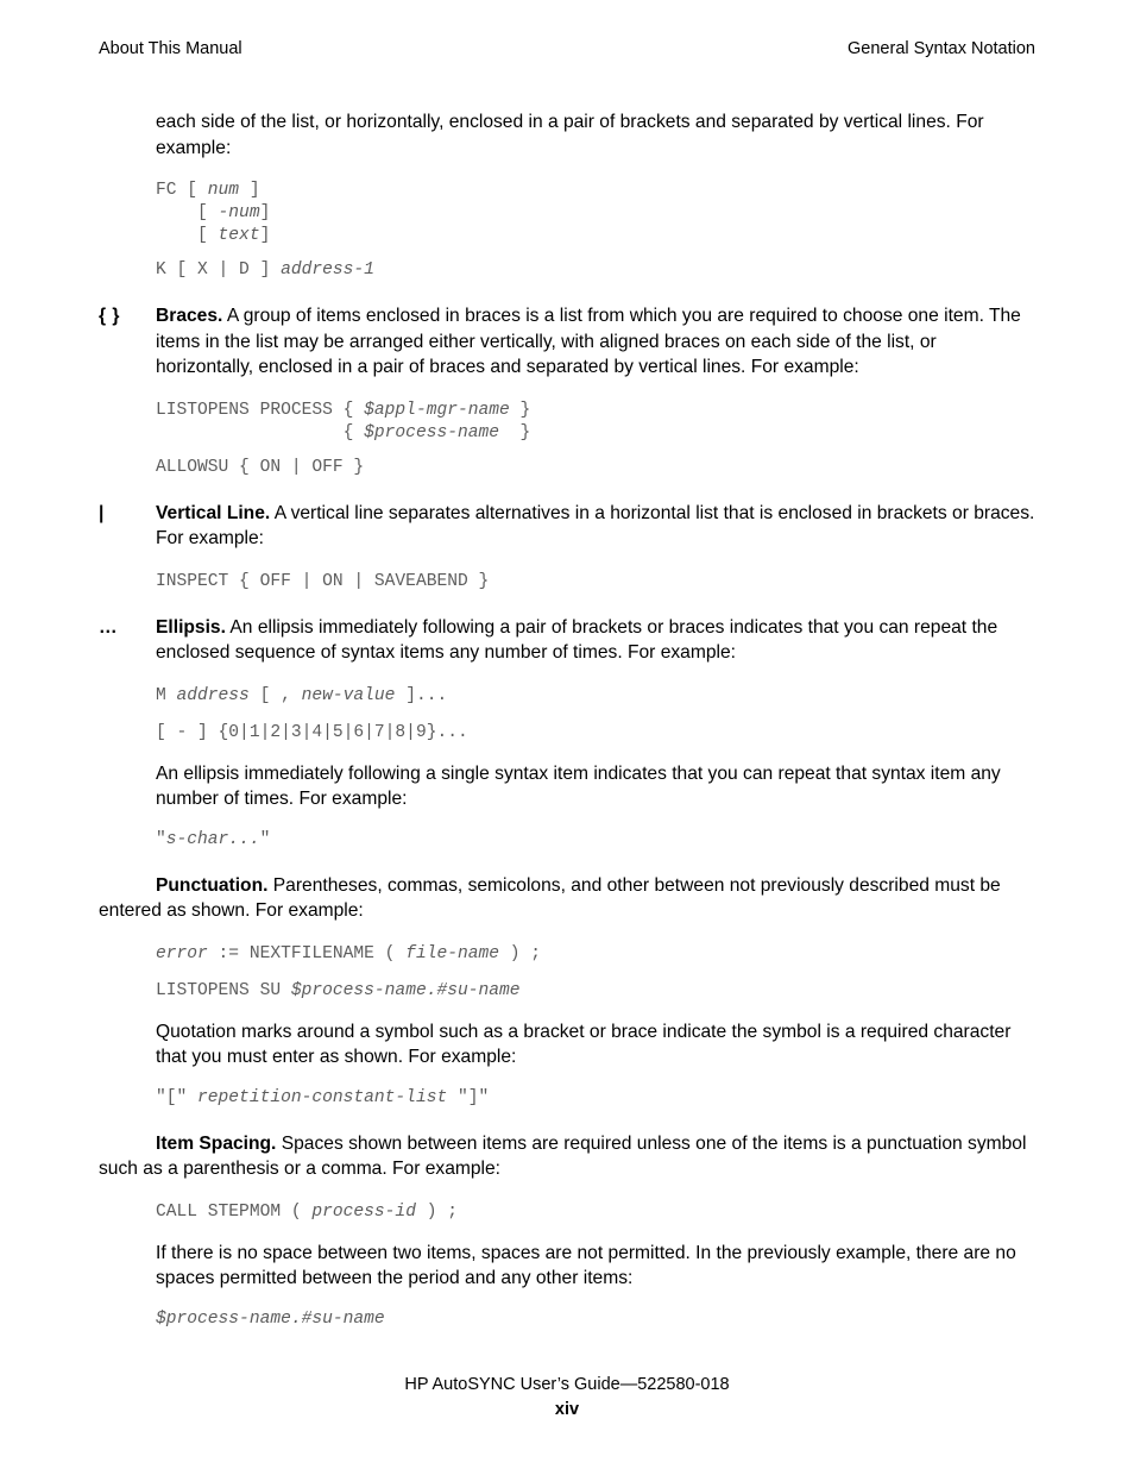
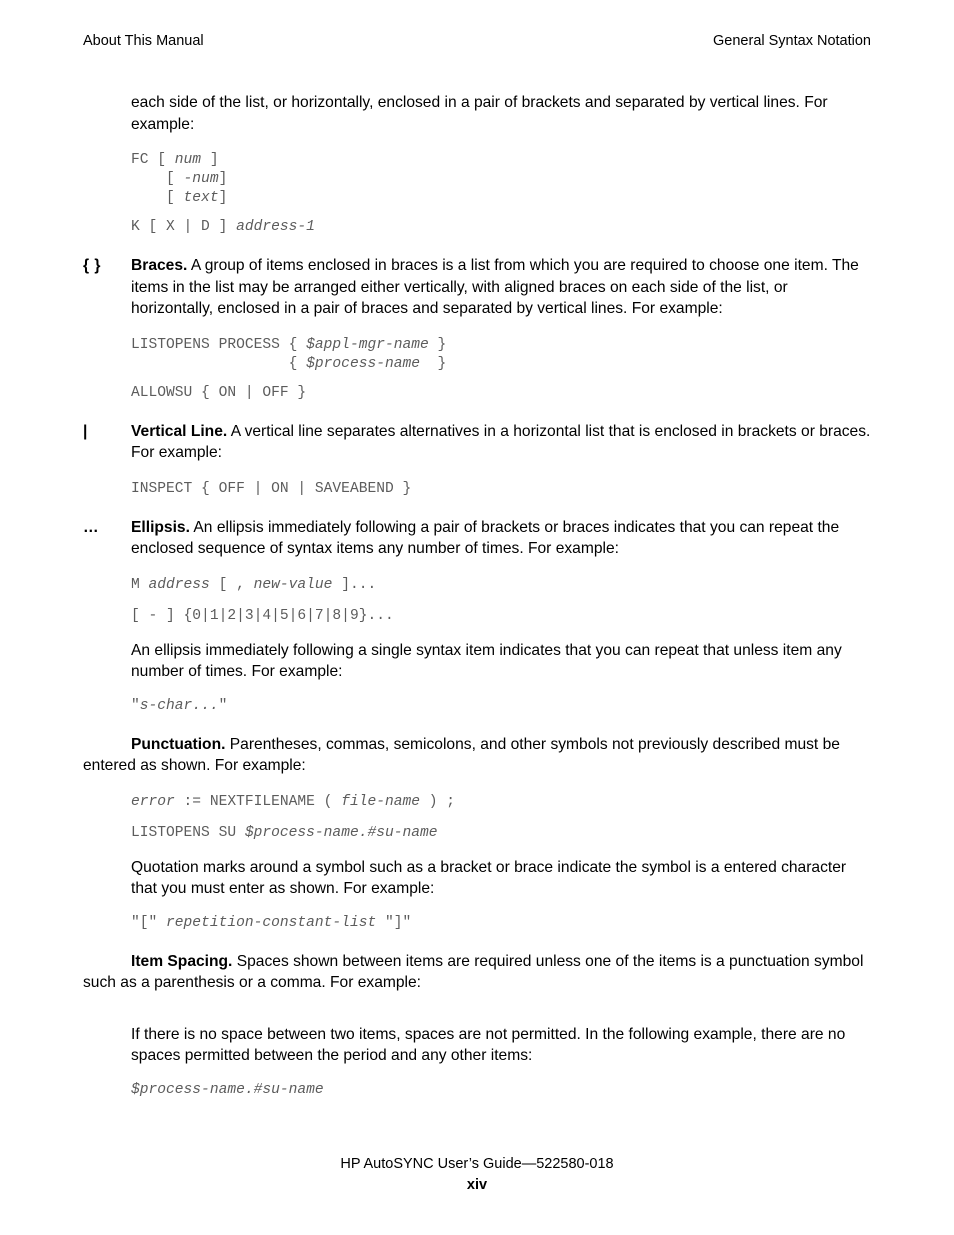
  About This Manual
  General Syntax Notation
  each side of the list, or horizontally, enclosed in a pair of brackets and separated by vertical lines. For example:
  FC [ num ] [ -num] [ text]
  K [ X | D ] address-1
  { }
  Braces. A group of items enclosed in braces is a list from which you are required to choose one item. The items in the list may be arranged either vertically, with aligned braces on each side of the list, or horizontally, enclosed in a pair of braces and separated by vertical lines. For example:
  LISTOPENS PROCESS { $appl-mgr-name } { $process-name }
  ALLOWSU { ON | OFF }
  |
  Vertical Line. A vertical line separates alternatives in a horizontal list that is enclosed in brackets or braces. For example:
  INSPECT { OFF | ON | SAVEABEND }
  …
  Ellipsis. An ellipsis immediately following a pair of brackets or braces indicates that you can repeat the enclosed sequence of syntax items any number of times. For example:
  M address [ , new-value ]...
  [ - ] {0|1|2|3|4|5|6|7|8|9}...
- An ellipsis immediately following a single syntax item indicates that you can repeat that syntax item any number of times. For example:
+ An ellipsis immediately following a single syntax item indicates that you can repeat that unless item any number of times. For example:
  "s-char..."
- Punctuation. Parentheses, commas, semicolons, and other between not previously described must be entered as shown. For example:
+ Punctuation. Parentheses, commas, semicolons, and other symbols not previously described must be entered as shown. For example:
  error := NEXTFILENAME ( file-name ) ;
  LISTOPENS SU $process-name.#su-name
- Quotation marks around a symbol such as a bracket or brace indicate the symbol is a required character that you must enter as shown. For example:
+ Quotation marks around a symbol such as a bracket or brace indicate the symbol is a entered character that you must enter as shown. For example:
  "[" repetition-constant-list "]"
  Item Spacing. Spaces shown between items are required unless one of the items is a punctuation symbol such as a parenthesis or a comma. For example:
- CALL STEPMOM ( process-id ) ;
- If there is no space between two items, spaces are not permitted. In the previously example, there are no spaces permitted between the period and any other items:
+ If there is no space between two items, spaces are not permitted. In the following example, there are no spaces permitted between the period and any other items:
  $process-name.#su-name
  HP AutoSYNC User’s Guide—522580-018
  xiv
